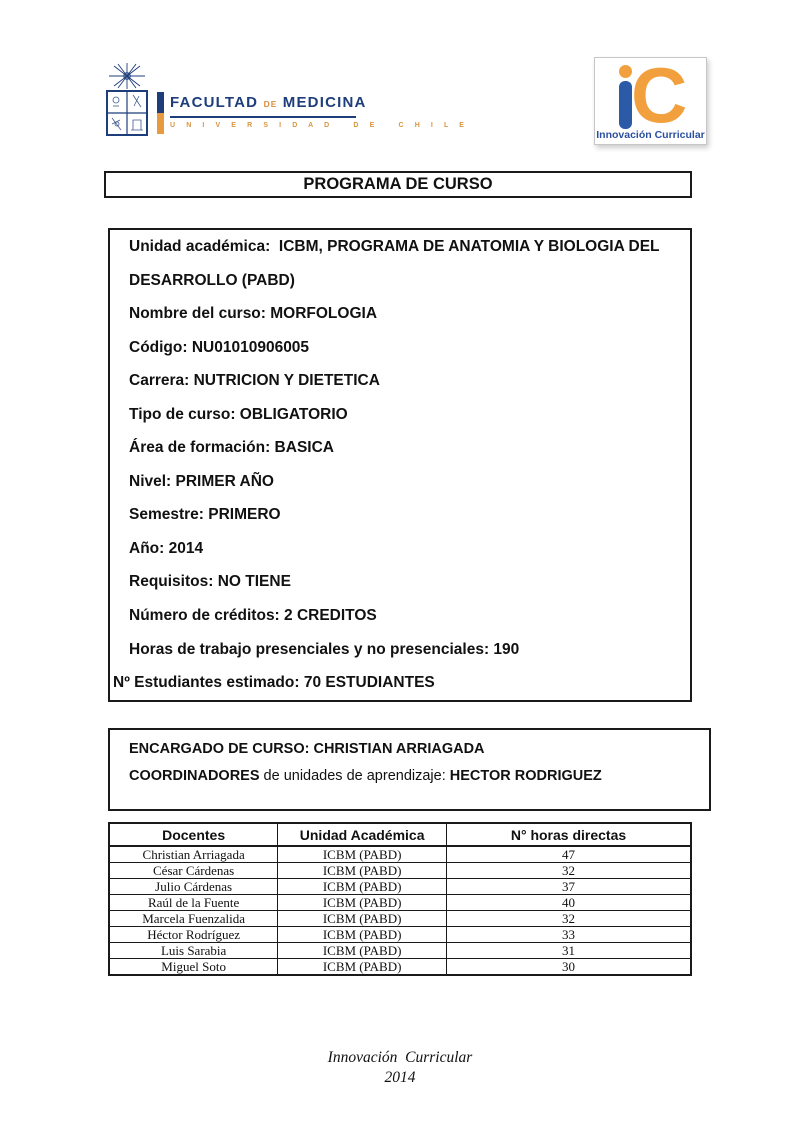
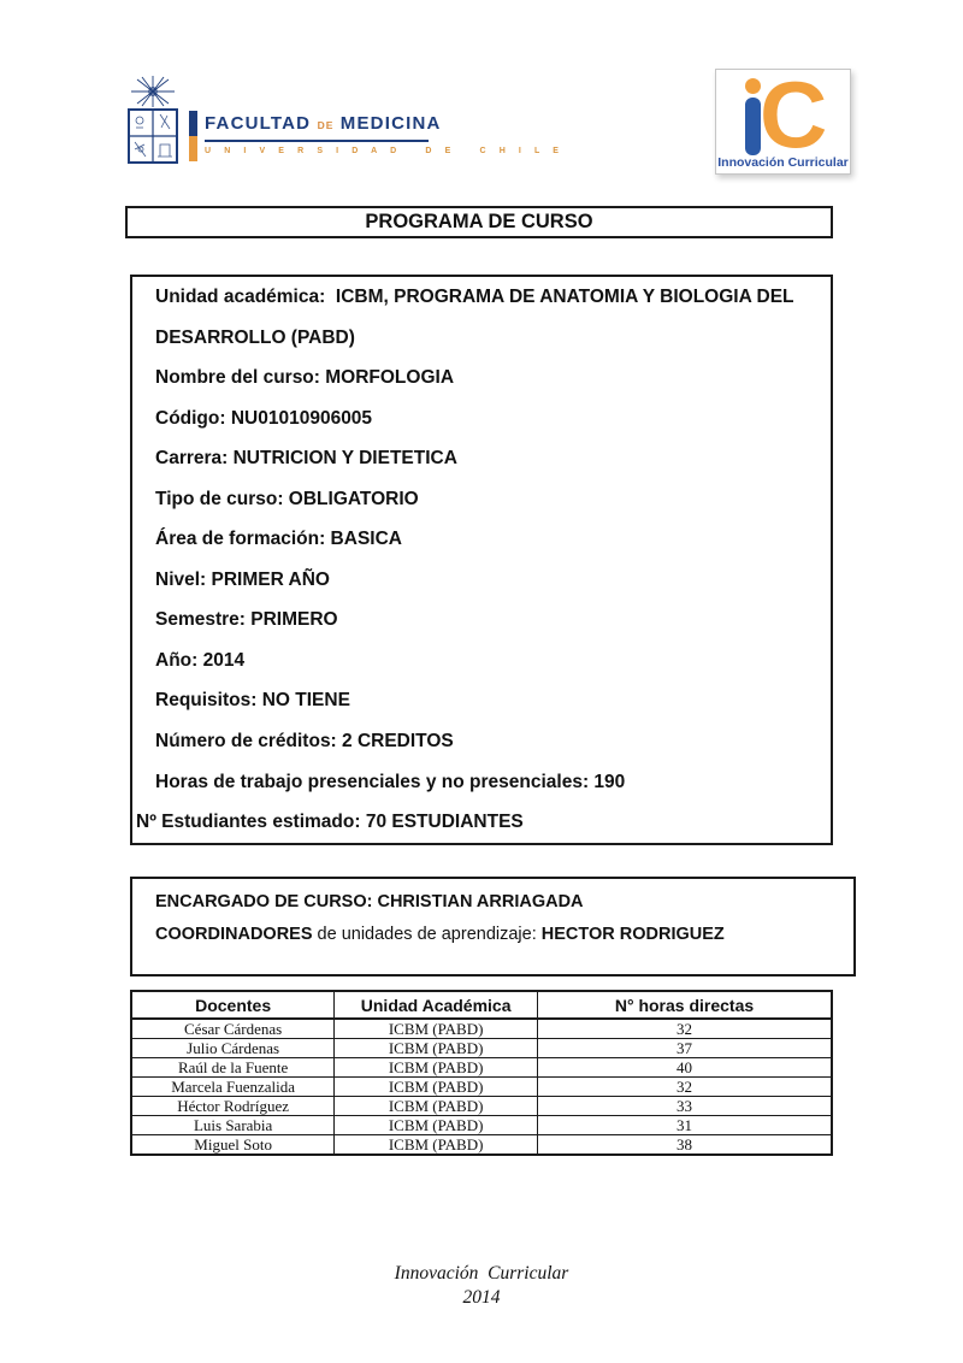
  FACULTAD DE MEDICINA
  C
  Innovación Curricular
  PROGRAMA DE CURSO
  Unidad académica: ICBM, PROGRAMA DE ANATOMIA Y BIOLOGIA DEL
  DESARROLLO (PABD)
  Nombre del curso: MORFOLOGIA
  Código: NU01010906005
  Carrera: NUTRICION Y DIETETICA
  Tipo de curso: OBLIGATORIO
  Área de formación: BASICA
  Nivel: PRIMER AÑO
  Semestre: PRIMERO
  Año: 2014
  Requisitos: NO TIENE
  Número de créditos: 2 CREDITOS
  Horas de trabajo presenciales y no presenciales: 190
  Nº Estudiantes estimado: 70 ESTUDIANTES
  ENCARGADO DE CURSO: CHRISTIAN ARRIAGADA
  COORDINADORES de unidades de aprendizaje: HECTOR RODRIGUEZ
  Docentes	Unidad Académica	N° horas directas
- Christian Arriagada	ICBM (PABD)	47
  César Cárdenas	ICBM (PABD)	32
  Julio Cárdenas	ICBM (PABD)	37
  Raúl de la Fuente	ICBM (PABD)	40
  Marcela Fuenzalida	ICBM (PABD)	32
  Héctor Rodríguez	ICBM (PABD)	33
  Luis Sarabia	ICBM (PABD)	31
- Miguel Soto	ICBM (PABD)	30
+ Miguel Soto	ICBM (PABD)	38
  Innovación Curricular
  2014
